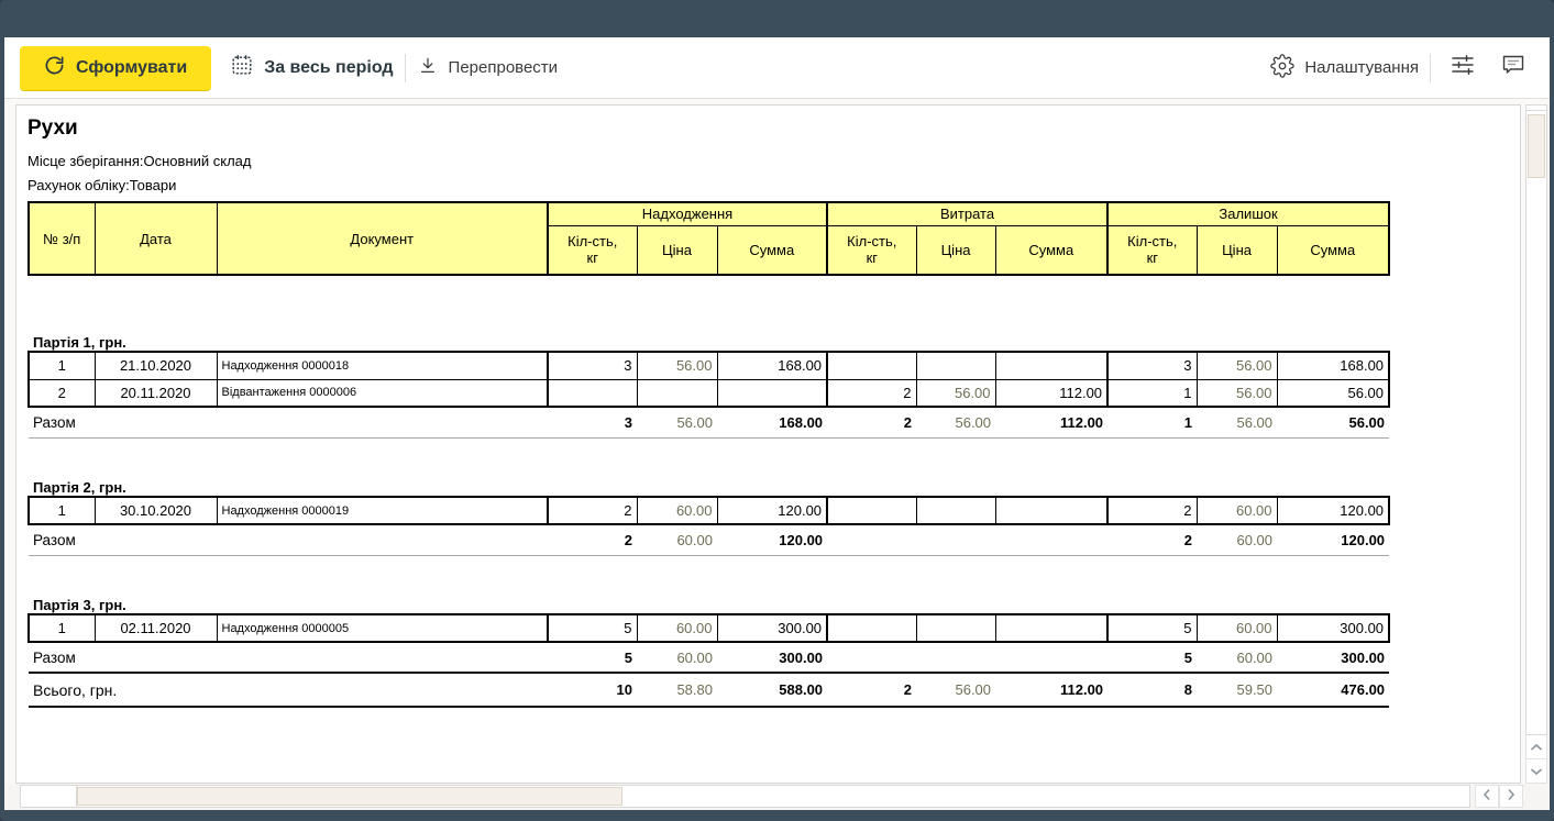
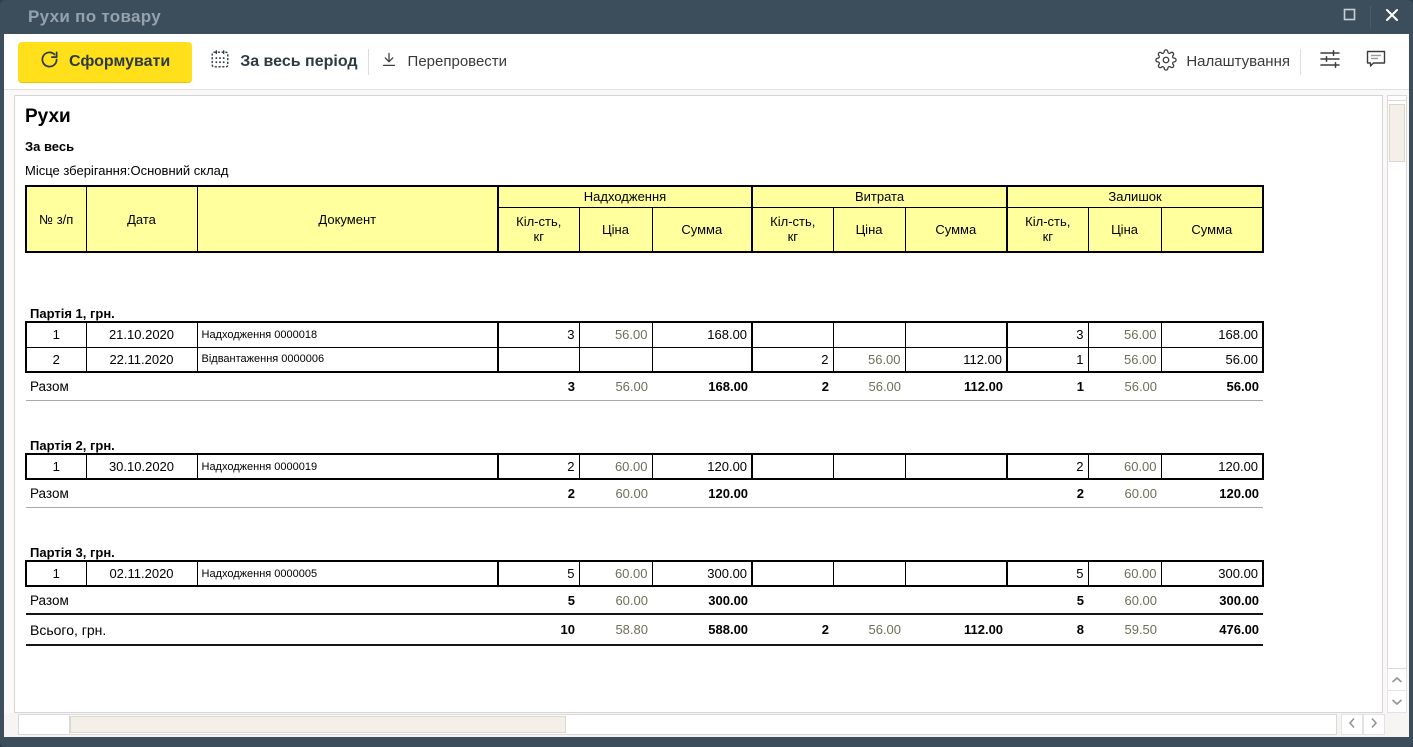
+ Рухи по товару
  Сформувати
  За весь період
  Перепровести
  Налаштування
  Рухи
+ За весь
  Місце зберігання:Основний склад
- Рахунок обліку:Товари
  № з/п	Дата	Документ	Надходження	Витрата	Залишок
  Кіл-сть,кг	Ціна	Сумма	Кіл-сть,кг	Ціна	Сумма	Кіл-сть,кг	Ціна	Сумма
  Партія 1, грн.
  1	21.10.2020	Надходження 0000018	3	56.00	168.00				3	56.00	168.00
- 2	20.11.2020	Відвантаження 0000006				2	56.00	112.00	1	56.00	56.00
+ 2	22.11.2020	Відвантаження 0000006				2	56.00	112.00	1	56.00	56.00
  Разом	3	56.00	168.00	2	56.00	112.00	1	56.00	56.00
  Партія 2, грн.
  1	30.10.2020	Надходження 0000019	2	60.00	120.00				2	60.00	120.00
  Разом	2	60.00	120.00				2	60.00	120.00
  Партія 3, грн.
  1	02.11.2020	Надходження 0000005	5	60.00	300.00				5	60.00	300.00
  Разом	5	60.00	300.00				5	60.00	300.00
  Всього, грн.	10	58.80	588.00	2	56.00	112.00	8	59.50	476.00
